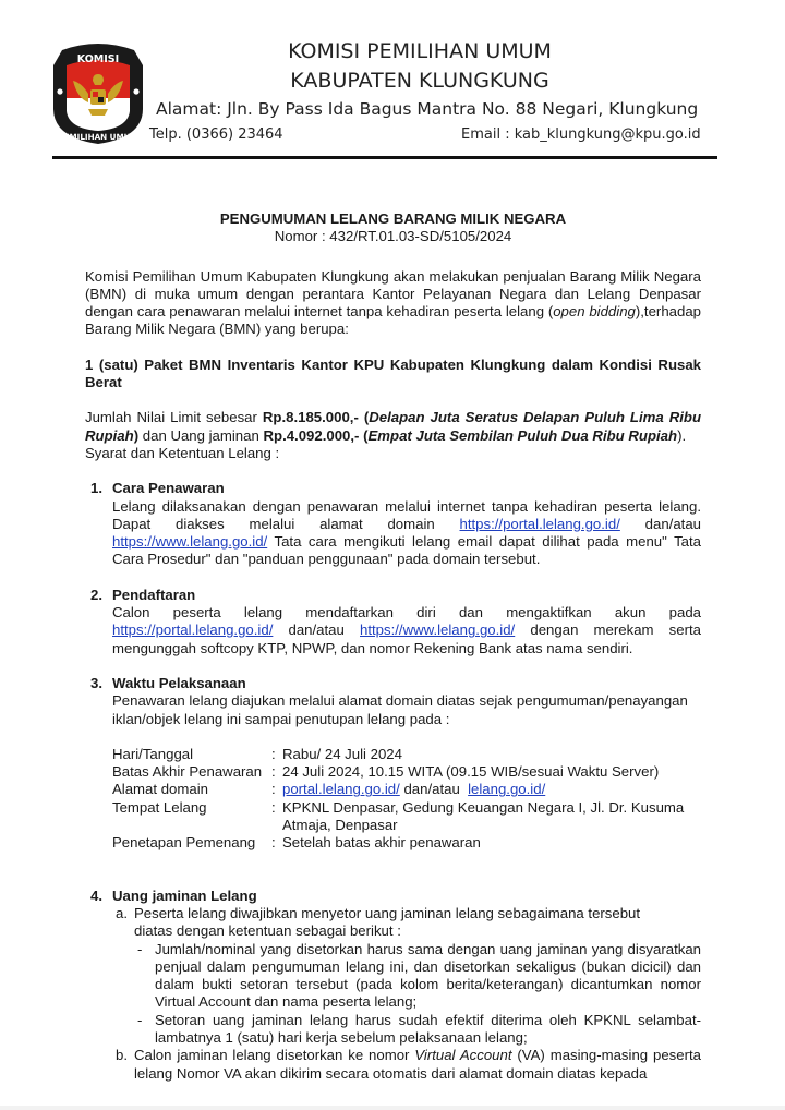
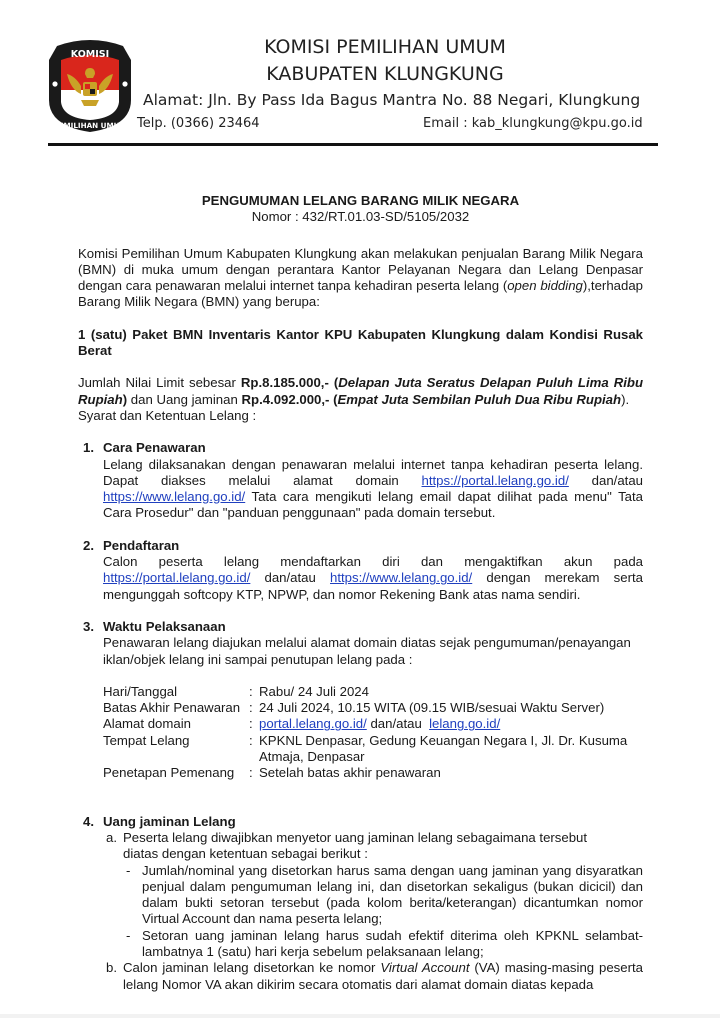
  KOMISI
  PEMILIHAN UMUM
  KOMISI PEMILIHAN UMUM
  KABUPATEN KLUNGKUNG
  Alamat: Jln. By Pass Ida Bagus Mantra No. 88 Negari, Klungkung
  Telp. (0366) 23464
  Email : kab_klungkung@kpu.go.id
  PENGUMUMAN LELANG BARANG MILIK NEGARA
- Nomor : 432/RT.01.03-SD/5105/2024
+ Nomor : 432/RT.01.03-SD/5105/2032
  Komisi Pemilihan Umum Kabupaten Klungkung akan melakukan penjualan Barang Milik Negara (BMN) di muka umum dengan perantara Kantor Pelayanan Negara dan Lelang Denpasar dengan cara penawaran melalui internet tanpa kehadiran peserta lelang (open bidding),terhadap Barang Milik Negara (BMN) yang berupa:
  1 (satu) Paket BMN Inventaris Kantor KPU Kabupaten Klungkung dalam Kondisi Rusak Berat
  Jumlah Nilai Limit sebesar Rp.8.185.000,- (Delapan Juta Seratus Delapan Puluh Lima Ribu Rupiah) dan Uang jaminan Rp.4.092.000,- (Empat Juta Sembilan Puluh Dua Ribu Rupiah).
  Syarat dan Ketentuan Lelang :
  1.
  Cara Penawaran
  Lelang dilaksanakan dengan penawaran melalui internet tanpa kehadiran peserta lelang. Dapat diakses melalui alamat domain https://portal.lelang.go.id/ dan/atau https://www.lelang.go.id/ Tata cara mengikuti lelang email dapat dilihat pada menu" Tata Cara Prosedur" dan "panduan penggunaan" pada domain tersebut.
  2.
  Pendaftaran
  Calon peserta lelang mendaftarkan diri dan mengaktifkan akun pada https://portal.lelang.go.id/ dan/atau https://www.lelang.go.id/ dengan merekam serta mengunggah softcopy KTP, NPWP, dan nomor Rekening Bank atas nama sendiri.
  3.
  Waktu Pelaksanaan
  Penawaran lelang diajukan melalui alamat domain diatas sejak pengumuman/penayangan iklan/objek lelang ini sampai penutupan lelang pada :
  Hari/Tanggal	:	Rabu/ 24 Juli 2024
  Batas Akhir Penawaran	:	24 Juli 2024, 10.15 WITA (09.15 WIB/sesuai Waktu Server)
  Alamat domain	:	portal.lelang.go.id/ dan/atau lelang.go.id/
  Tempat Lelang	:	KPKNL Denpasar, Gedung Keuangan Negara I, Jl. Dr. Kusuma Atmaja, Denpasar
  Penetapan Pemenang	:	Setelah batas akhir penawaran
  4.
  Uang jaminan Lelang
  a.
  Peserta lelang diwajibkan menyetor uang jaminan lelang sebagaimana tersebut diatas dengan ketentuan sebagai berikut :
  -
  Jumlah/nominal yang disetorkan harus sama dengan uang jaminan yang disyaratkan penjual dalam pengumuman lelang ini, dan disetorkan sekaligus (bukan dicicil) dan dalam bukti setoran tersebut (pada kolom berita/keterangan) dicantumkan nomor Virtual Account dan nama peserta lelang;
  -
  Setoran uang jaminan lelang harus sudah efektif diterima oleh KPKNL selambat-lambatnya 1 (satu) hari kerja sebelum pelaksanaan lelang;
  b.
  Calon jaminan lelang disetorkan ke nomor Virtual Account (VA) masing-masing peserta lelang Nomor VA akan dikirim secara otomatis dari alamat domain diatas kepada
